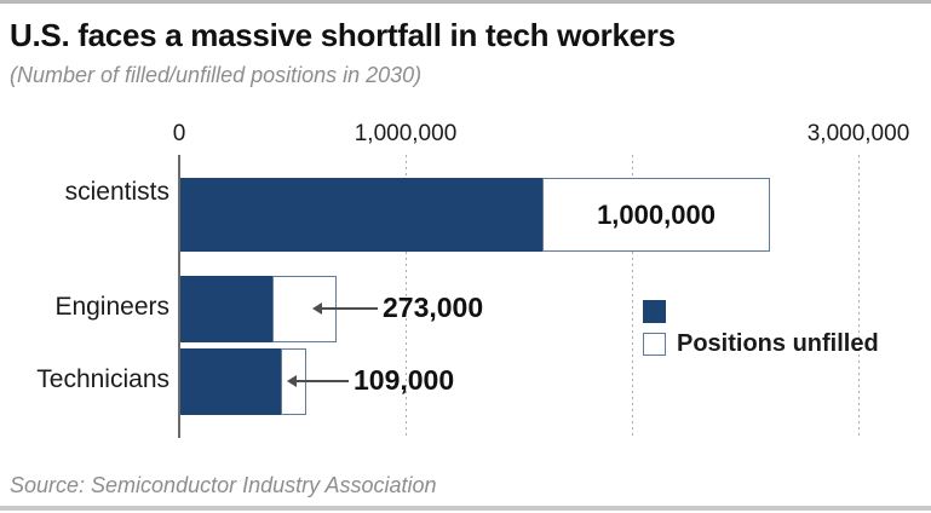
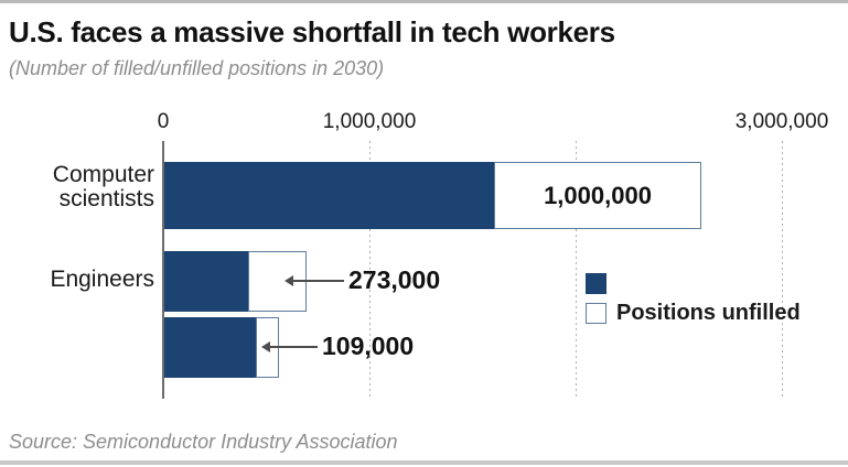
  U.S. faces a massive shortfall in tech workers
  (Number of filled/unfilled positions in 2030)
  0
  1,000,000
  3,000,000
+ Computer
  scientists
  Engineers
- Technicians
  1,000,000
  273,000
  109,000
  Positions unfilled
  Source: Semiconductor Industry Association
